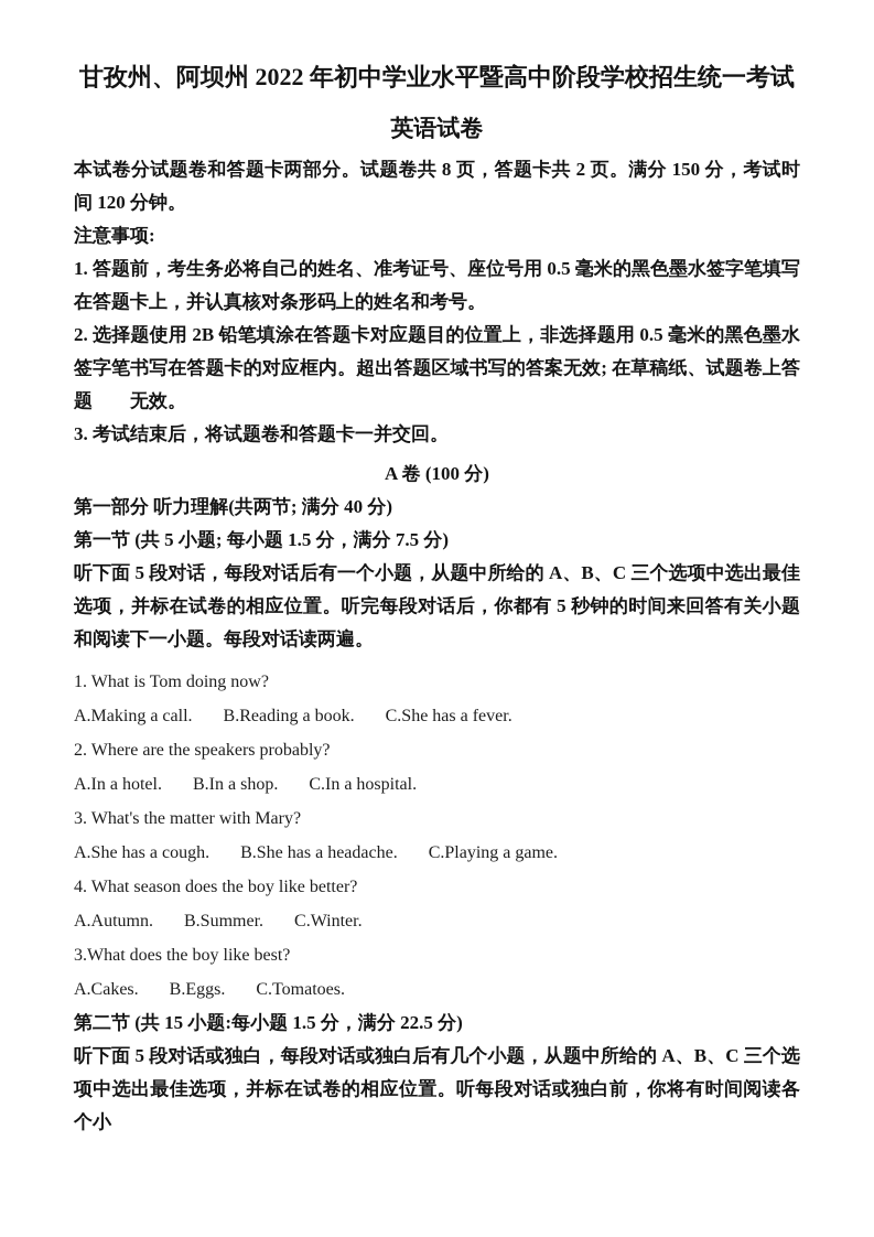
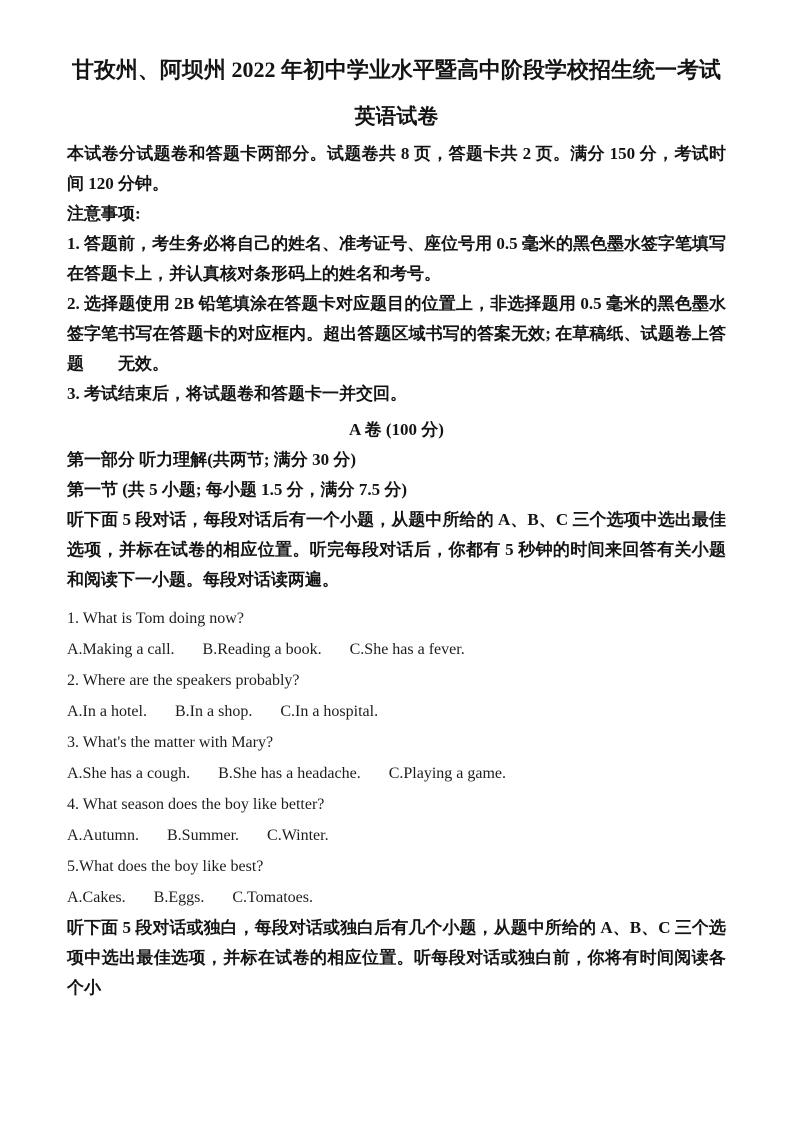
  甘孜州、阿坝州 2022 年初中学业水平暨高中阶段学校招生统一考试
  英语试卷
  本试卷分试题卷和答题卡两部分。试题卷共 8 页，答题卡共 2 页。满分 150 分，考试时间 120 分钟。
  注意事项:
  1. 答题前，考生务必将自己的姓名、准考证号、座位号用 0.5 毫米的黑色墨水签字笔填写在答题卡上，并认真核对条形码上的姓名和考号。
  2. 选择题使用 2B 铅笔填涂在答题卡对应题目的位置上，非选择题用 0.5 毫米的黑色墨水签字笔书写在答题卡的对应框内。超出答题区域书写的答案无效; 在草稿纸、试题卷上答题 无效。
  3. 考试结束后，将试题卷和答题卡一并交回。
  A 卷 (100 分)
- 第一部分 听力理解(共两节; 满分 40 分)
+ 第一部分 听力理解(共两节; 满分 30 分)
  第一节 (共 5 小题; 每小题 1.5 分，满分 7.5 分)
  听下面 5 段对话，每段对话后有一个小题，从题中所给的 A、B、C 三个选项中选出最佳选项，并标在试卷的相应位置。听完每段对话后，你都有 5 秒钟的时间来回答有关小题和阅读下一小题。每段对话读两遍。
  1. What is Tom doing now?
  A.Making a call. B.Reading a book. C.She has a fever.
  2. Where are the speakers probably?
  A.In a hotel. B.In a shop. C.In a hospital.
  3. What's the matter with Mary?
  A.She has a cough. B.She has a headache. C.Playing a game.
  4. What season does the boy like better?
  A.Autumn. B.Summer. C.Winter.
- 3.What does the boy like best?
+ 5.What does the boy like best?
  A.Cakes. B.Eggs. C.Tomatoes.
- 第二节 (共 15 小题:每小题 1.5 分，满分 22.5 分)
  听下面 5 段对话或独白，每段对话或独白后有几个小题，从题中所给的 A、B、C 三个选项中选出最佳选项，并标在试卷的相应位置。听每段对话或独白前，你将有时间阅读各个小
